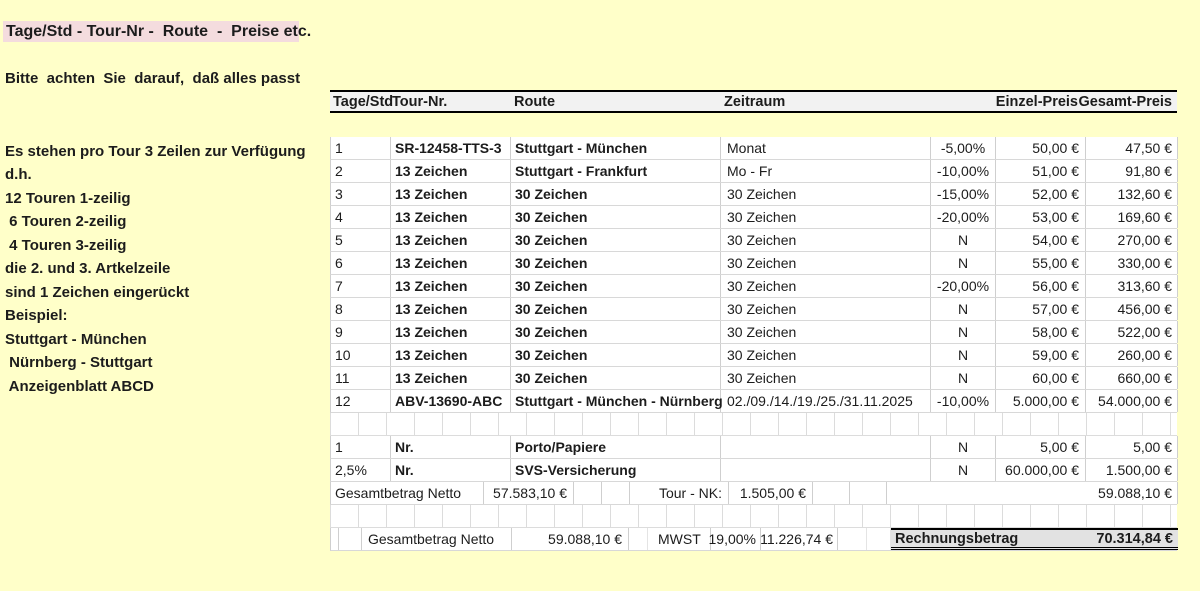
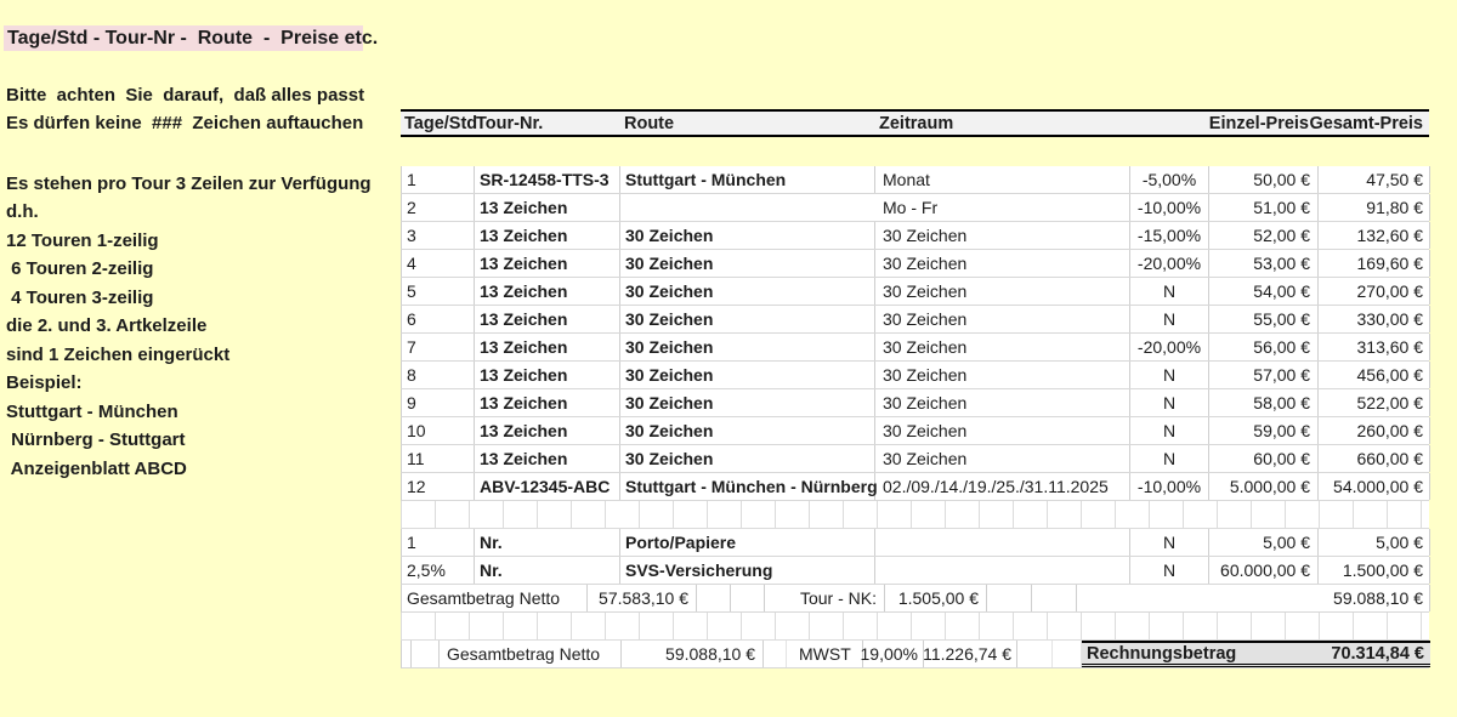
  Tage/Std - Tour-Nr - Route - Preise etc.
  Bitte achten Sie darauf, daß alles passt
+ Es dürfen keine ### Zeichen auftauchen
  Es stehen pro Tour 3 Zeilen zur Verfügung
  d.h.
  12 Touren 1-zeilig
  6 Touren 2-zeilig
  4 Touren 3-zeilig
  die 2. und 3. Artkelzeile
  sind 1 Zeichen eingerückt
  Beispiel:
  Stuttgart - München
  Nürnberg - Stuttgart
  Anzeigenblatt ABCD
  Tage/Std
  Tour-Nr.
  Route
  Zeitraum
  Einzel-Preis
  Gesamt-Preis
  Gesamtbetrag Netto
  57.583,10 €
  Tour - NK:
  1.505,00 €
  59.088,10 €
  Gesamtbetrag Netto
  59.088,10 €
  MWST
  19,00%
  11.226,74 €
  Rechnungsbetrag
  70.314,84 €
  1
  SR-12458-TTS-3
  Stuttgart - München
  Monat
  -5,00%
  50,00 €
  47,50 €
  2
  13 Zeichen
- Stuttgart - Frankfurt
  Mo - Fr
  -10,00%
  51,00 €
  91,80 €
  3
  13 Zeichen
  30 Zeichen
  30 Zeichen
  -15,00%
  52,00 €
  132,60 €
  4
  13 Zeichen
  30 Zeichen
  30 Zeichen
  -20,00%
  53,00 €
  169,60 €
  5
  13 Zeichen
  30 Zeichen
  30 Zeichen
  N
  54,00 €
  270,00 €
  6
  13 Zeichen
  30 Zeichen
  30 Zeichen
  N
  55,00 €
  330,00 €
  7
  13 Zeichen
  30 Zeichen
  30 Zeichen
  -20,00%
  56,00 €
  313,60 €
  8
  13 Zeichen
  30 Zeichen
  30 Zeichen
  N
  57,00 €
  456,00 €
  9
  13 Zeichen
  30 Zeichen
  30 Zeichen
  N
  58,00 €
  522,00 €
  10
  13 Zeichen
  30 Zeichen
  30 Zeichen
  N
  59,00 €
  260,00 €
  11
  13 Zeichen
  30 Zeichen
  30 Zeichen
  N
  60,00 €
  660,00 €
  12
- ABV-13690-ABC
+ ABV-12345-ABC
  Stuttgart - München - Nürnberg
  02./09./14./19./25./31.11.2025
  -10,00%
  5.000,00 €
  54.000,00 €
  1
  Nr.
  Porto/Papiere
  N
  5,00 €
  5,00 €
  2,5%
  Nr.
  SVS-Versicherung
  N
  60.000,00 €
  1.500,00 €
